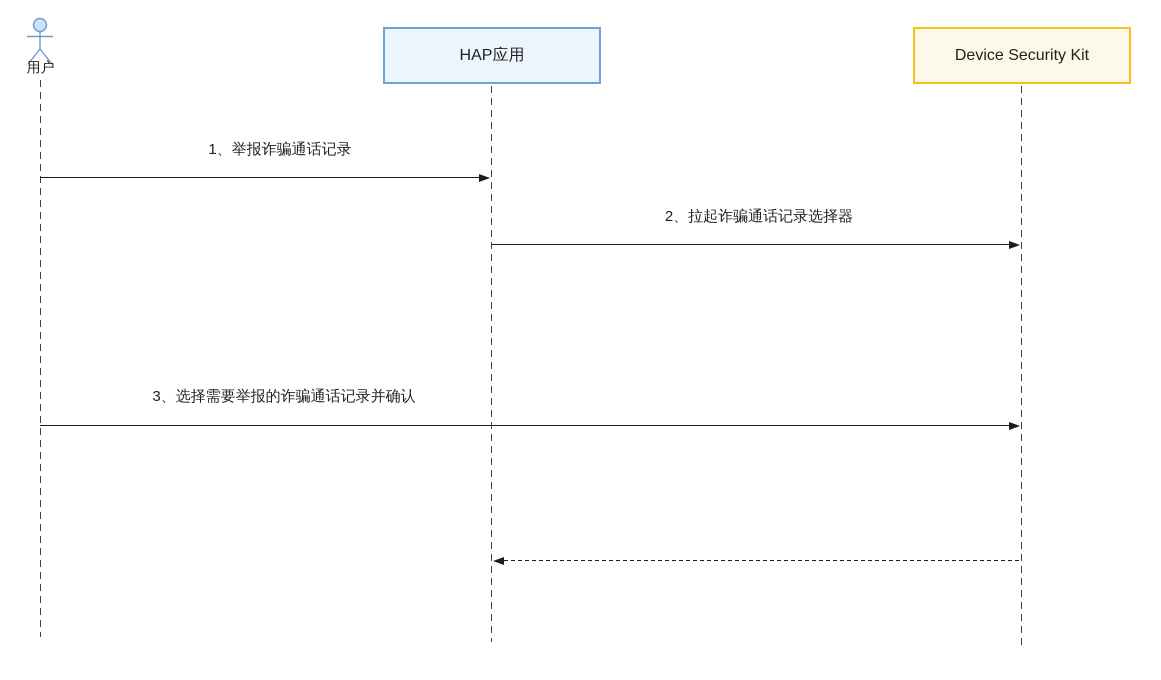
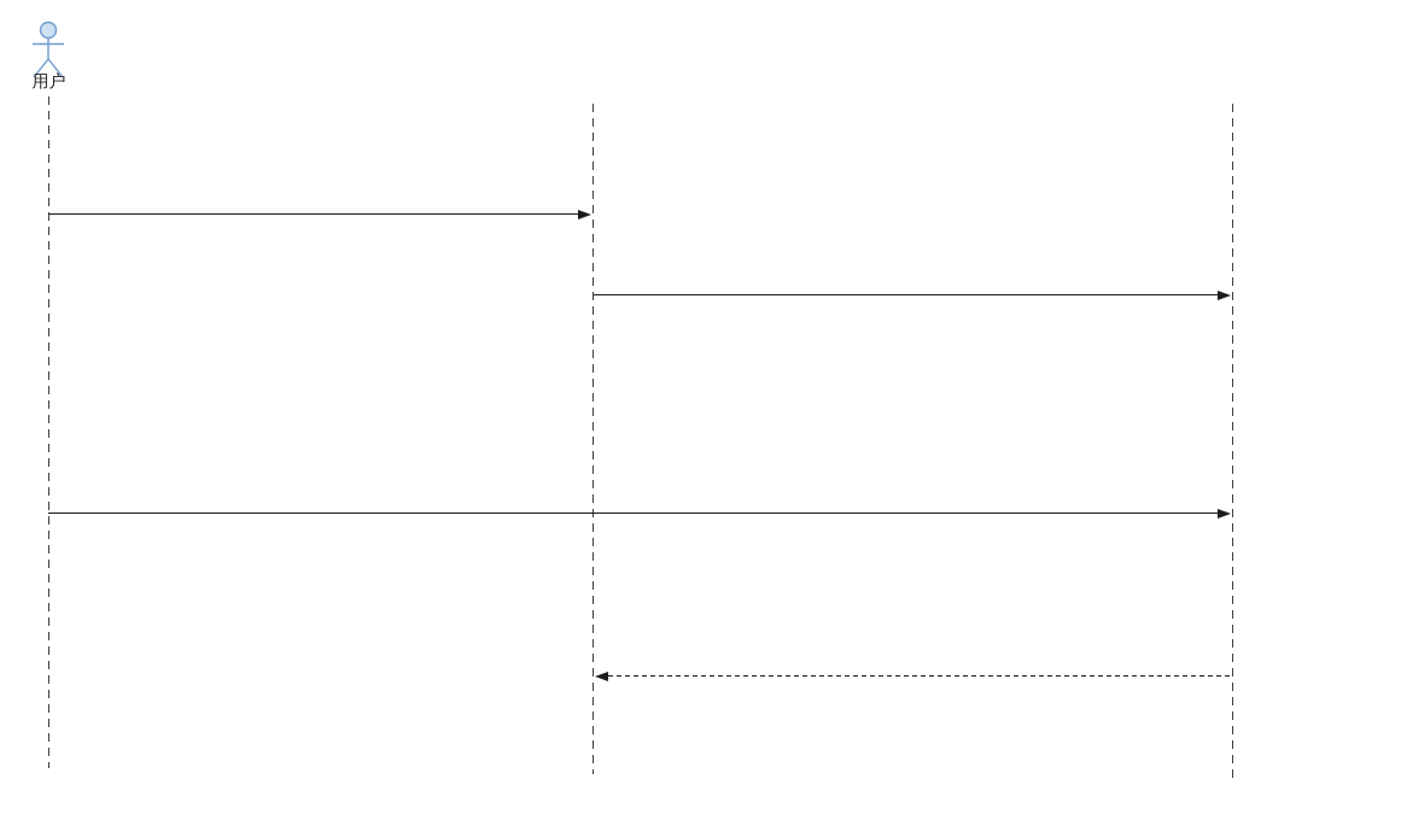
  用户
- HAP应用
- Device Security Kit
- 1、举报诈骗通话记录
- 2、拉起诈骗通话记录选择器
- 3、选择需要举报的诈骗通话记录并确认
